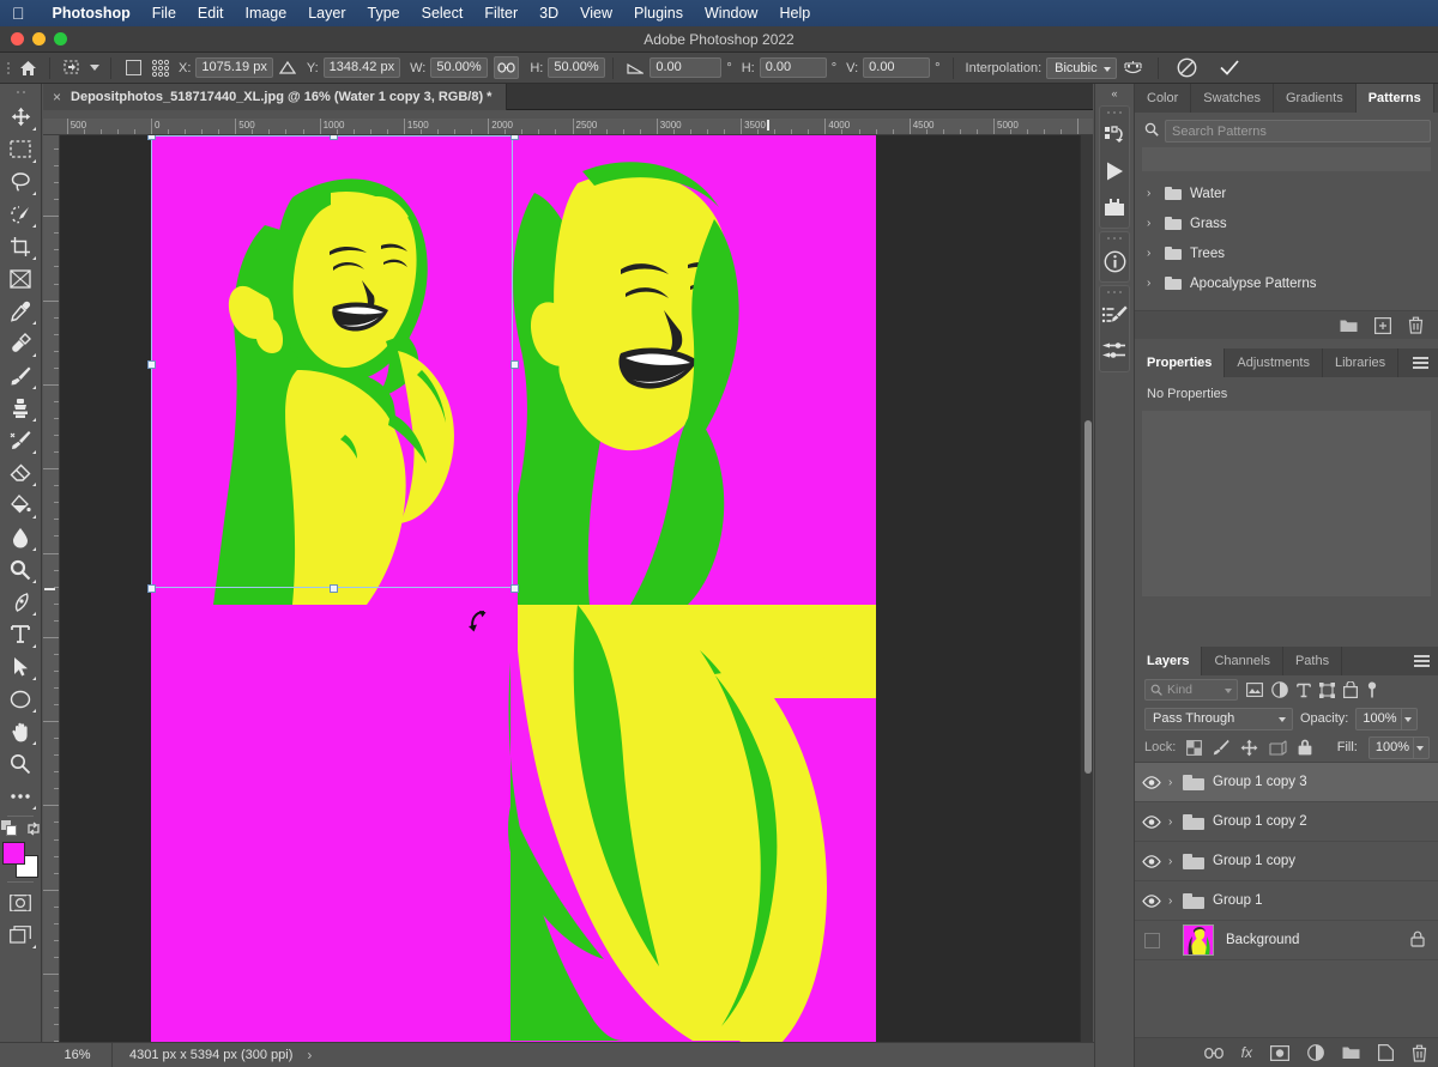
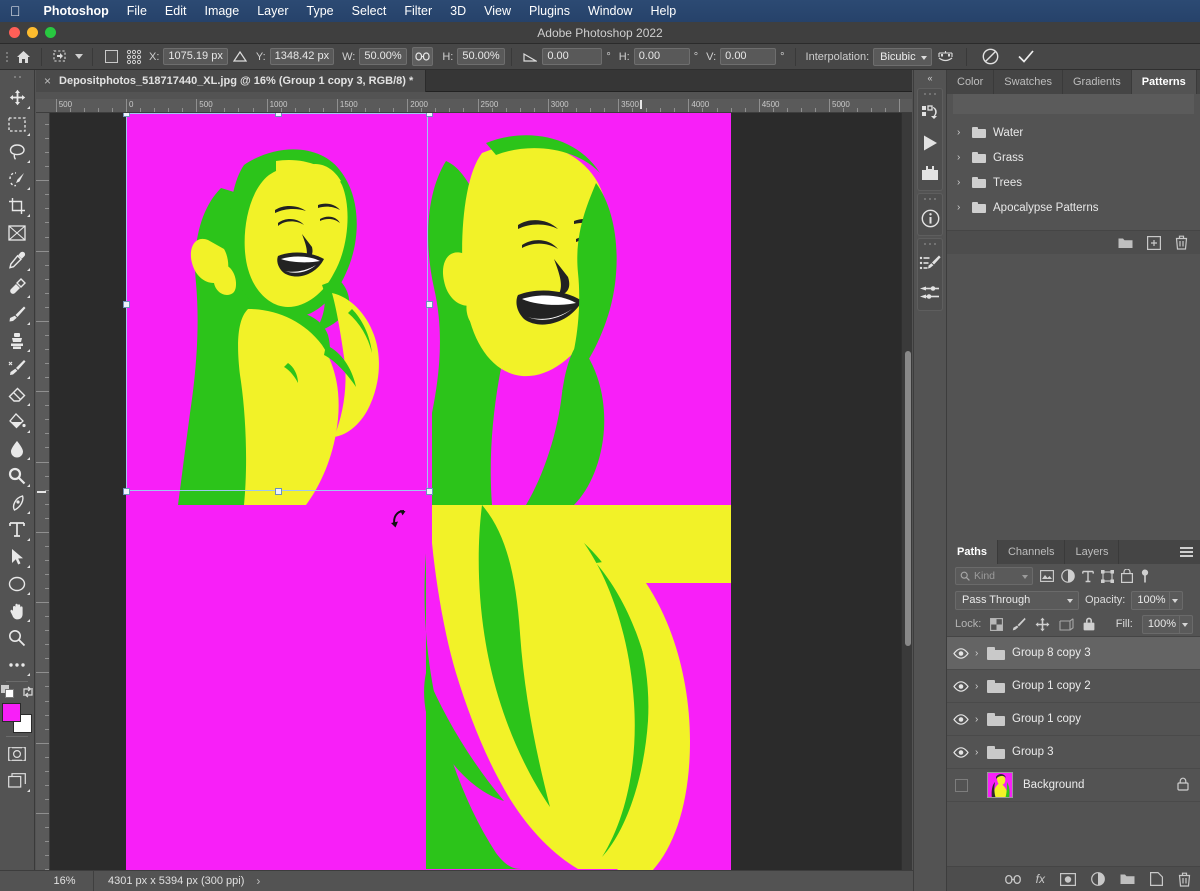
  
  Photoshop
  File
  Edit
  Image
  Layer
  Type
  Select
  Filter
  3D
  View
  Plugins
  Window
  Help
  Adobe Photoshop 2022
  X:
  1075.19 px
  Y:
  1348.42 px
  W:
  50.00%
  H:
  50.00%
  0.00
  °
  H:
  0.00
  °
  V:
  0.00
  °
  Interpolation:
  Bicubic
  ×
- Depositphotos_518717440_XL.jpg @ 16% (Water 1 copy 3, RGB/8) *
+ Depositphotos_518717440_XL.jpg @ 16% (Group 1 copy 3, RGB/8) *
  500
  0
  500
  1000
  1500
  2000
  2500
  3000
  3500
  4000
  4500
  5000
  16%
  4301 px x 5394 px (300 ppi)
  ›
  «
  Color
  Swatches
  Gradients
  Patterns
- Search Patterns
  ›
  Water
  ›
  Grass
  ›
  Trees
  ›
  Apocalypse Patterns
- Properties
- Adjustments
- Libraries
- No Properties
- Layers
+ Paths
  Channels
- Paths
+ Layers
  Kind
  Pass Through
  Opacity:
  100%
  Lock:
  Fill:
  100%
  ›
- Group 1 copy 3
+ Group 8 copy 3
  ›
  Group 1 copy 2
  ›
  Group 1 copy
  ›
- Group 1
+ Group 3
  Background
  fx
